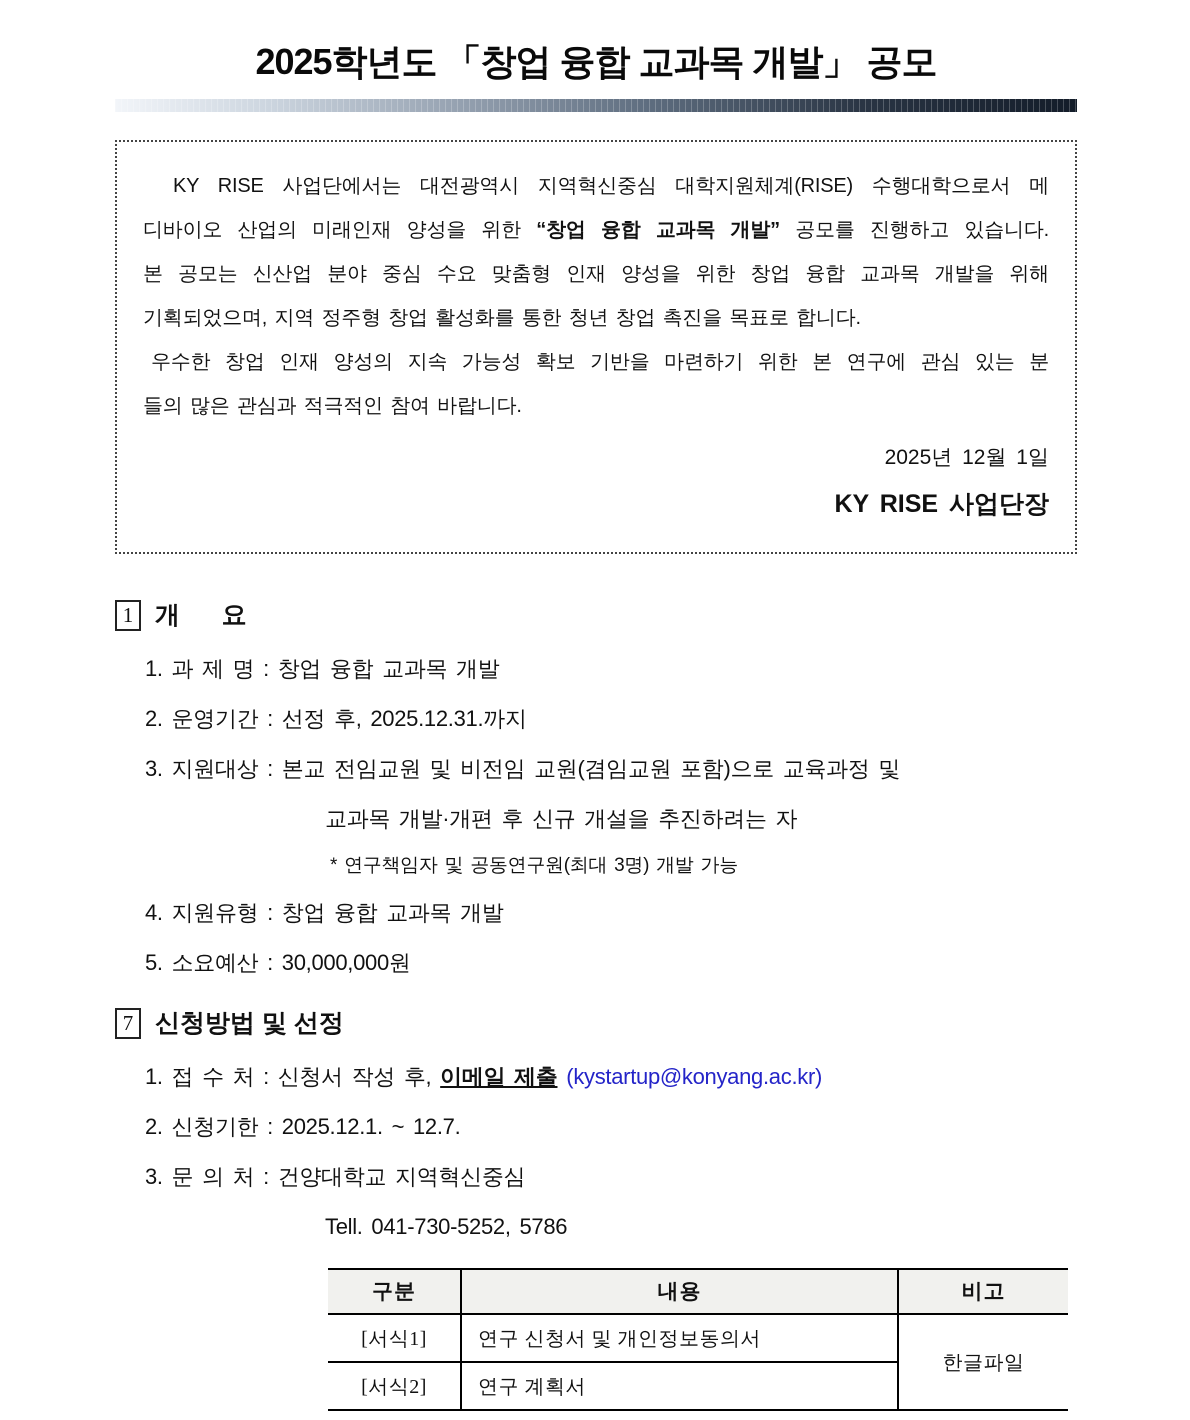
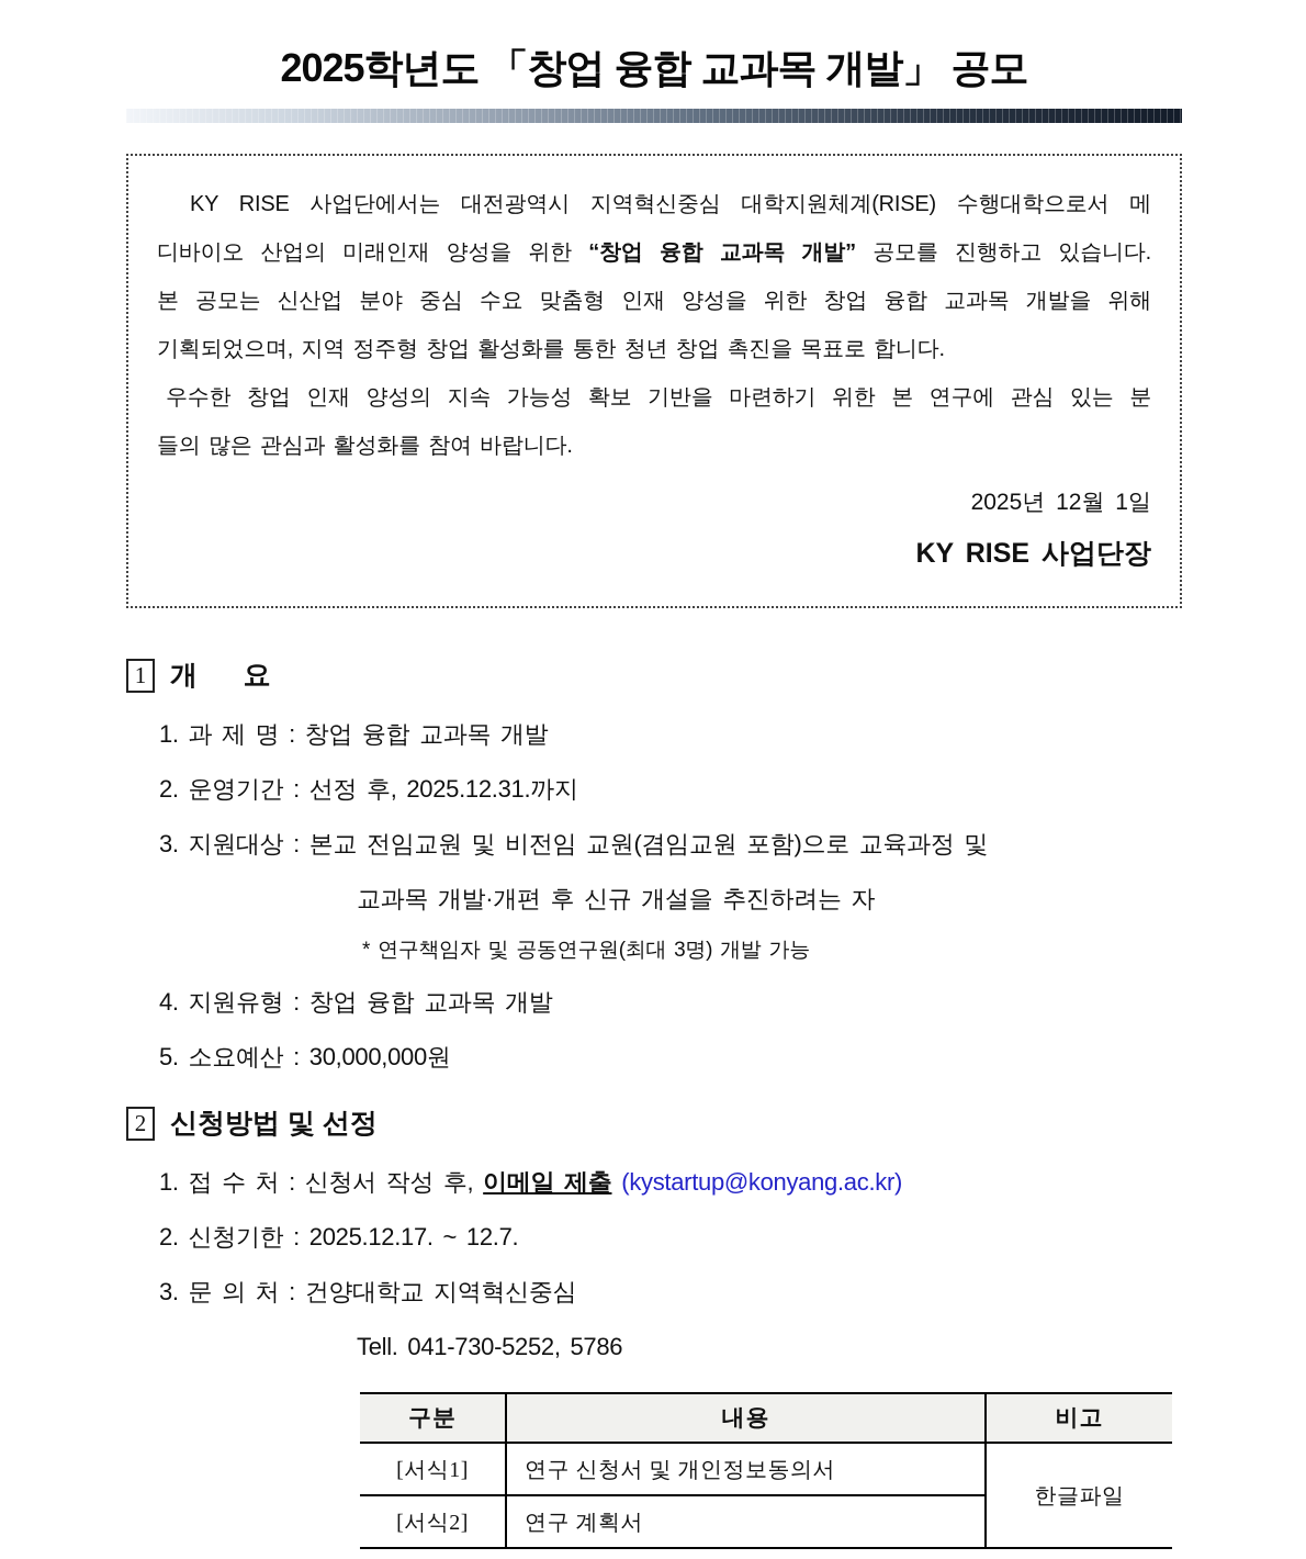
  2025학년도 「창업 융합 교과목 개발」 공모
  KY RISE 사업단에서는 대전광역시 지역혁신중심 대학지원체계(RISE) 수행대학으로서 메
  디바이오 산업의 미래인재 양성을 위한 “창업 융합 교과목 개발” 공모를 진행하고 있습니다.
  본 공모는 신산업 분야 중심 수요 맞춤형 인재 양성을 위한 창업 융합 교과목 개발을 위해
  기획되었으며, 지역 정주형 창업 활성화를 통한 청년 창업 촉진을 목표로 합니다.
  우수한 창업 인재 양성의 지속 가능성 확보 기반을 마련하기 위한 본 연구에 관심 있는 분
- 들의 많은 관심과 적극적인 참여 바랍니다.
+ 들의 많은 관심과 활성화를 참여 바랍니다.
  2025년 12월 1일
  KY RISE 사업단장
  1
  개 요
  1. 과 제 명 : 창업 융합 교과목 개발
  2. 운영기간 : 선정 후, 2025.12.31.까지
  3. 지원대상 : 본교 전임교원 및 비전임 교원(겸임교원 포함)으로 교육과정 및
  교과목 개발·개편 후 신규 개설을 추진하려는 자
  * 연구책임자 및 공동연구원(최대 3명) 개발 가능
  4. 지원유형 : 창업 융합 교과목 개발
  5. 소요예산 : 30,000,000원
- 7
+ 2
  신청방법 및 선정
  1. 접 수 처 : 신청서 작성 후, 이메일 제출 (kystartup@konyang.ac.kr)
- 2. 신청기한 : 2025.12.1. ~ 12.7.
+ 2. 신청기한 : 2025.12.17. ~ 12.7.
  3. 문 의 처 : 건양대학교 지역혁신중심
  Tell. 041-730-5252, 5786
  구분	내용	비고
  [서식1]	연구 신청서 및 개인정보동의서	한글파일
  [서식2]	연구 계획서
